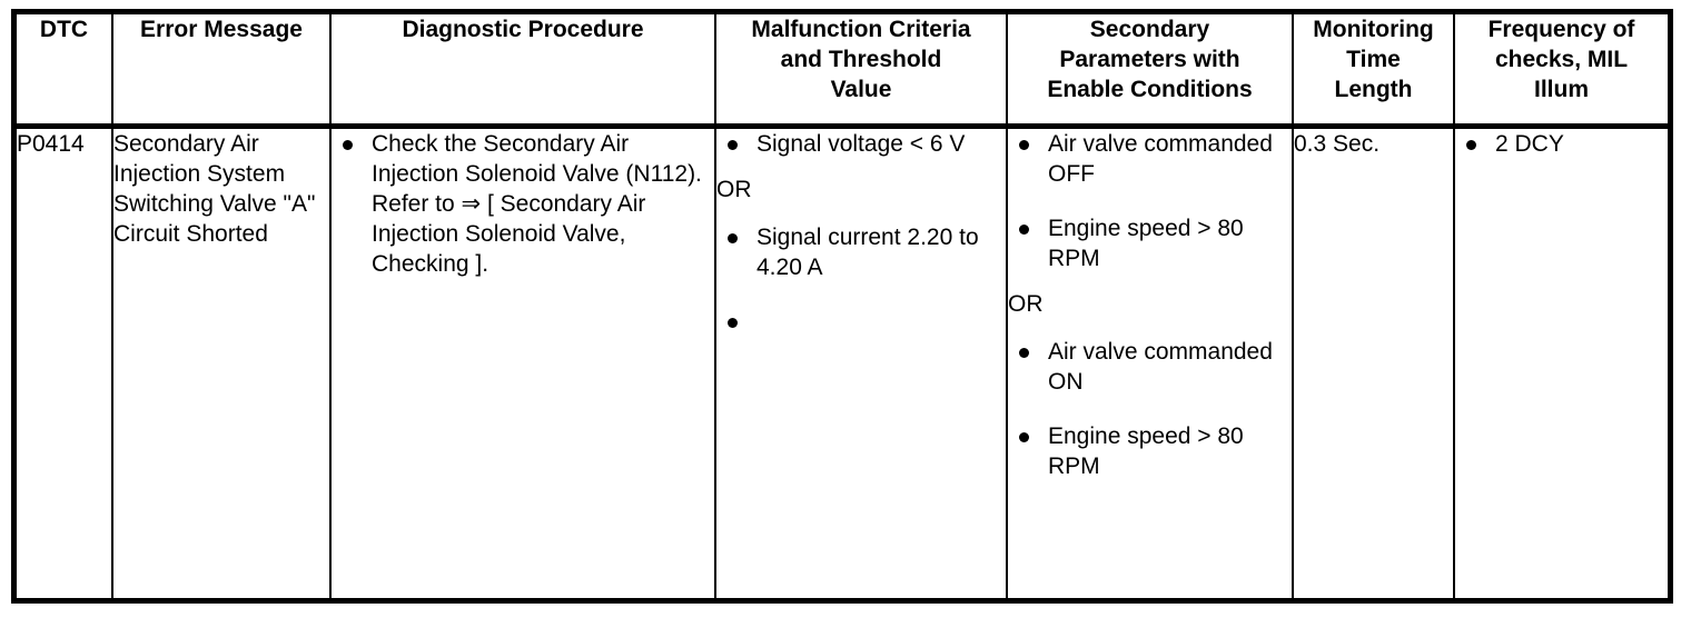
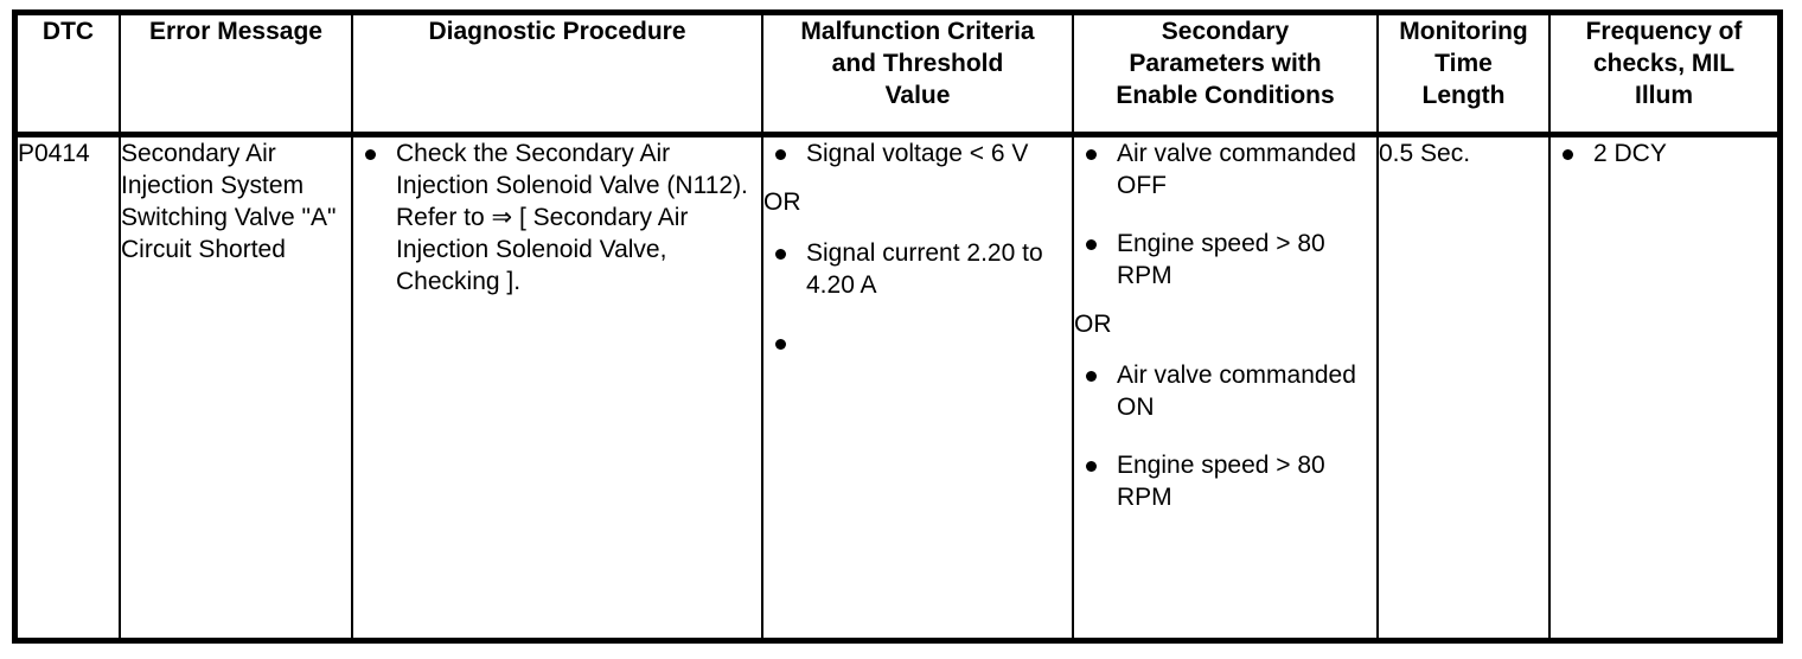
  DTC	Error Message	Diagnostic Procedure	Malfunction Criteria and Threshold Value	Secondary Parameters with Enable Conditions	Monitoring Time Length	Frequency of checks, MIL Illum
- P0414	Secondary Air Injection System Switching Valve "A" Circuit Shorted	Check the Secondary Air Injection Solenoid Valve (N112). Refer to ⇒ [ Secondary Air Injection Solenoid Valve, Checking ].	Signal voltage < 6 V OR Signal current 2.20 to 4.20 A	Air valve commanded OFF Engine speed > 80 RPM OR Air valve commanded ON Engine speed > 80 RPM	0.3 Sec.	2 DCY
+ P0414	Secondary Air Injection System Switching Valve "A" Circuit Shorted	Check the Secondary Air Injection Solenoid Valve (N112). Refer to ⇒ [ Secondary Air Injection Solenoid Valve, Checking ].	Signal voltage < 6 V OR Signal current 2.20 to 4.20 A	Air valve commanded OFF Engine speed > 80 RPM OR Air valve commanded ON Engine speed > 80 RPM	0.5 Sec.	2 DCY
